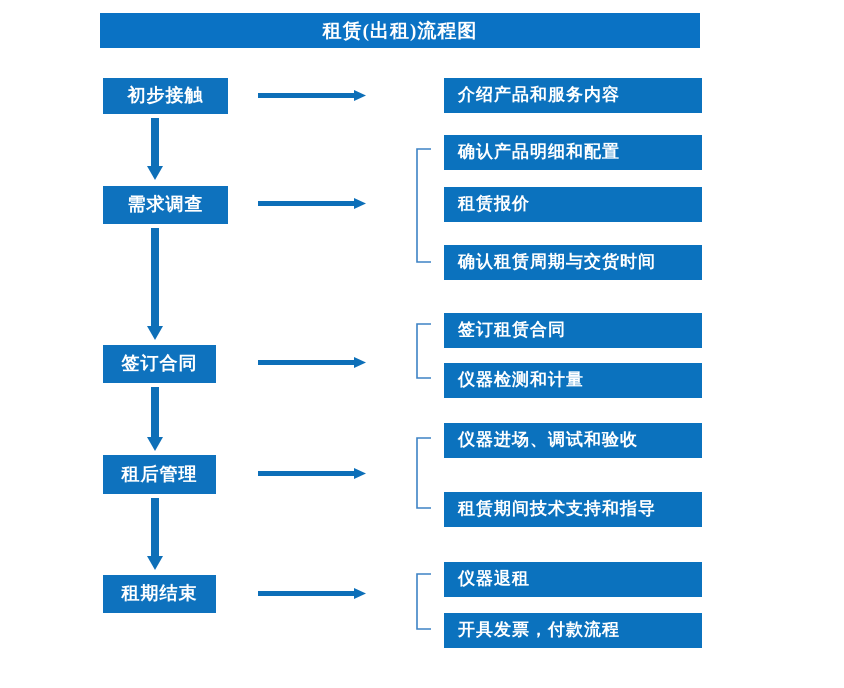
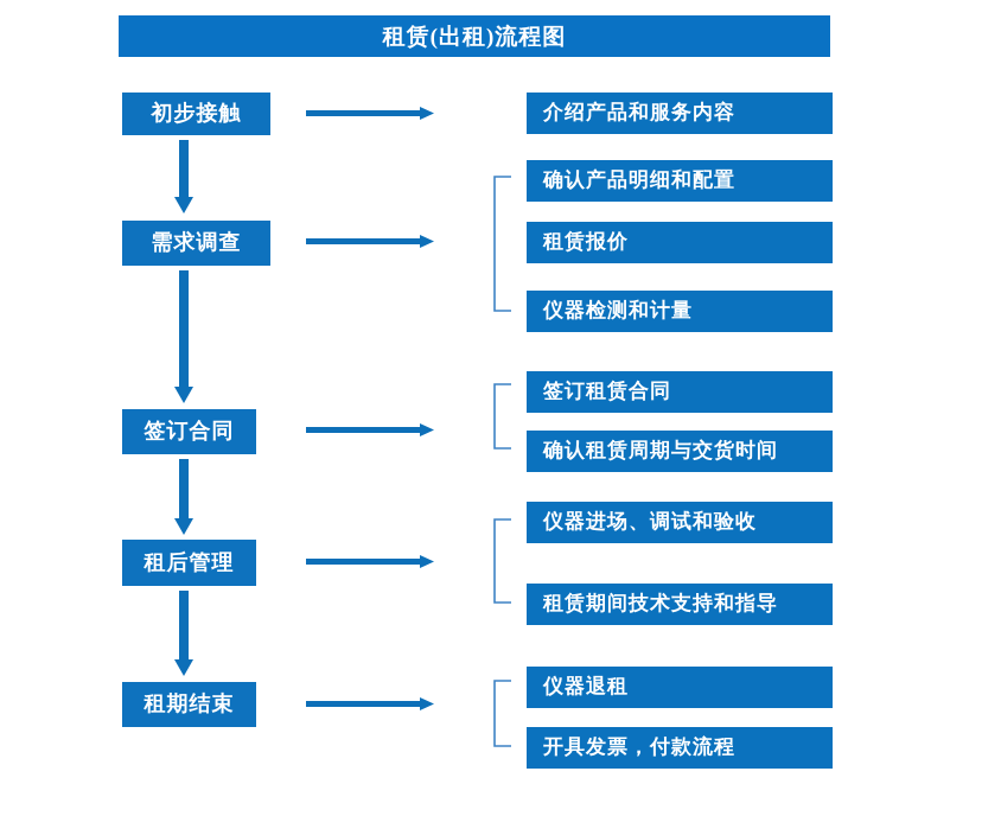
  租赁(出租)流程图
  初步接触
  需求调查
  签订合同
  租后管理
  租期结束
  介绍产品和服务内容
  确认产品明细和配置
  租赁报价
- 确认租赁周期与交货时间
+ 仪器检测和计量
  签订租赁合同
- 仪器检测和计量
+ 确认租赁周期与交货时间
  仪器进场、调试和验收
  租赁期间技术支持和指导
  仪器退租
  开具发票，付款流程
